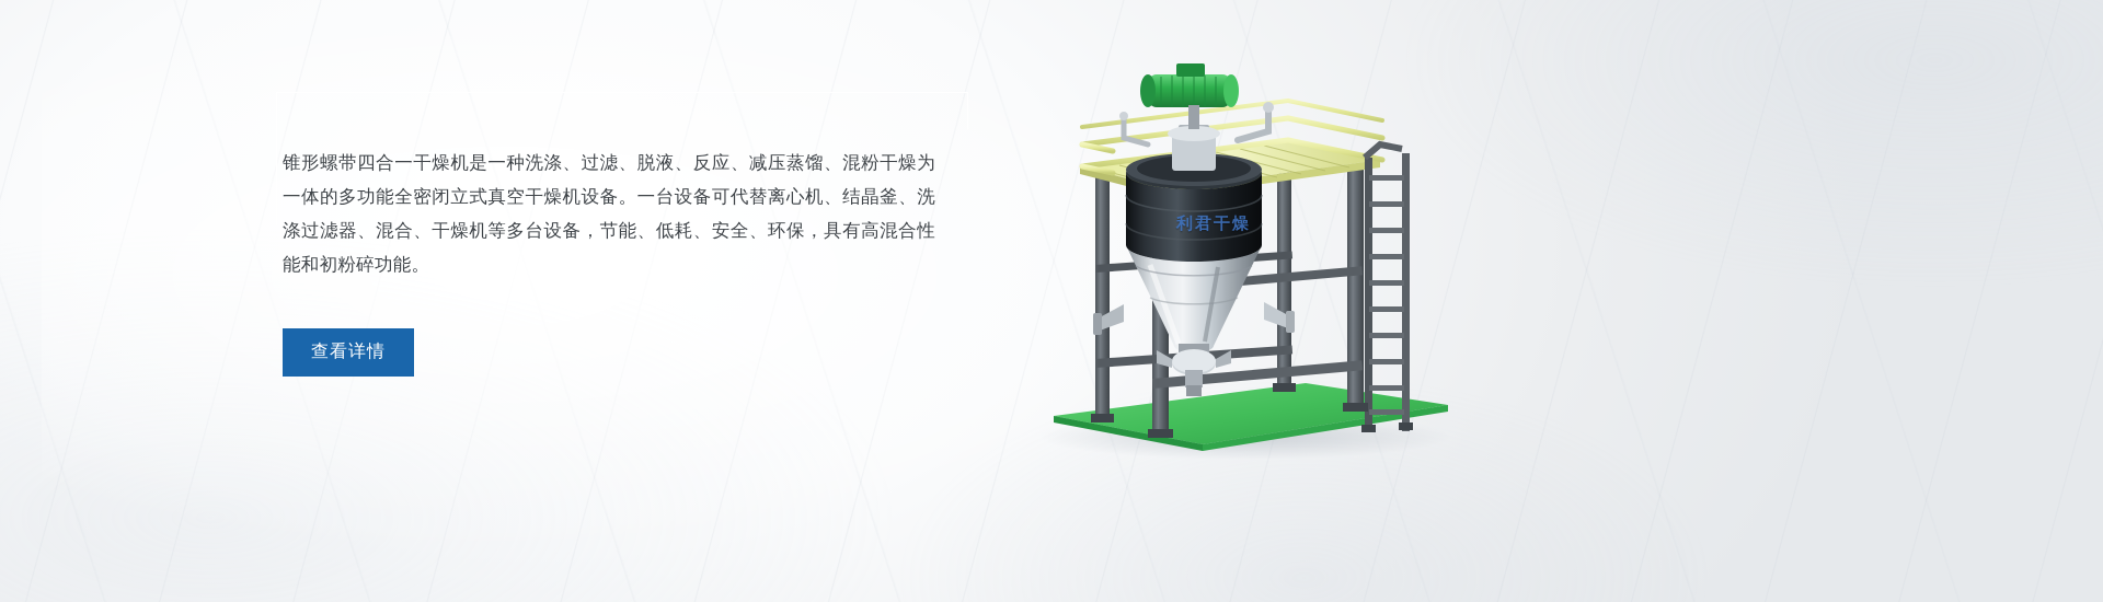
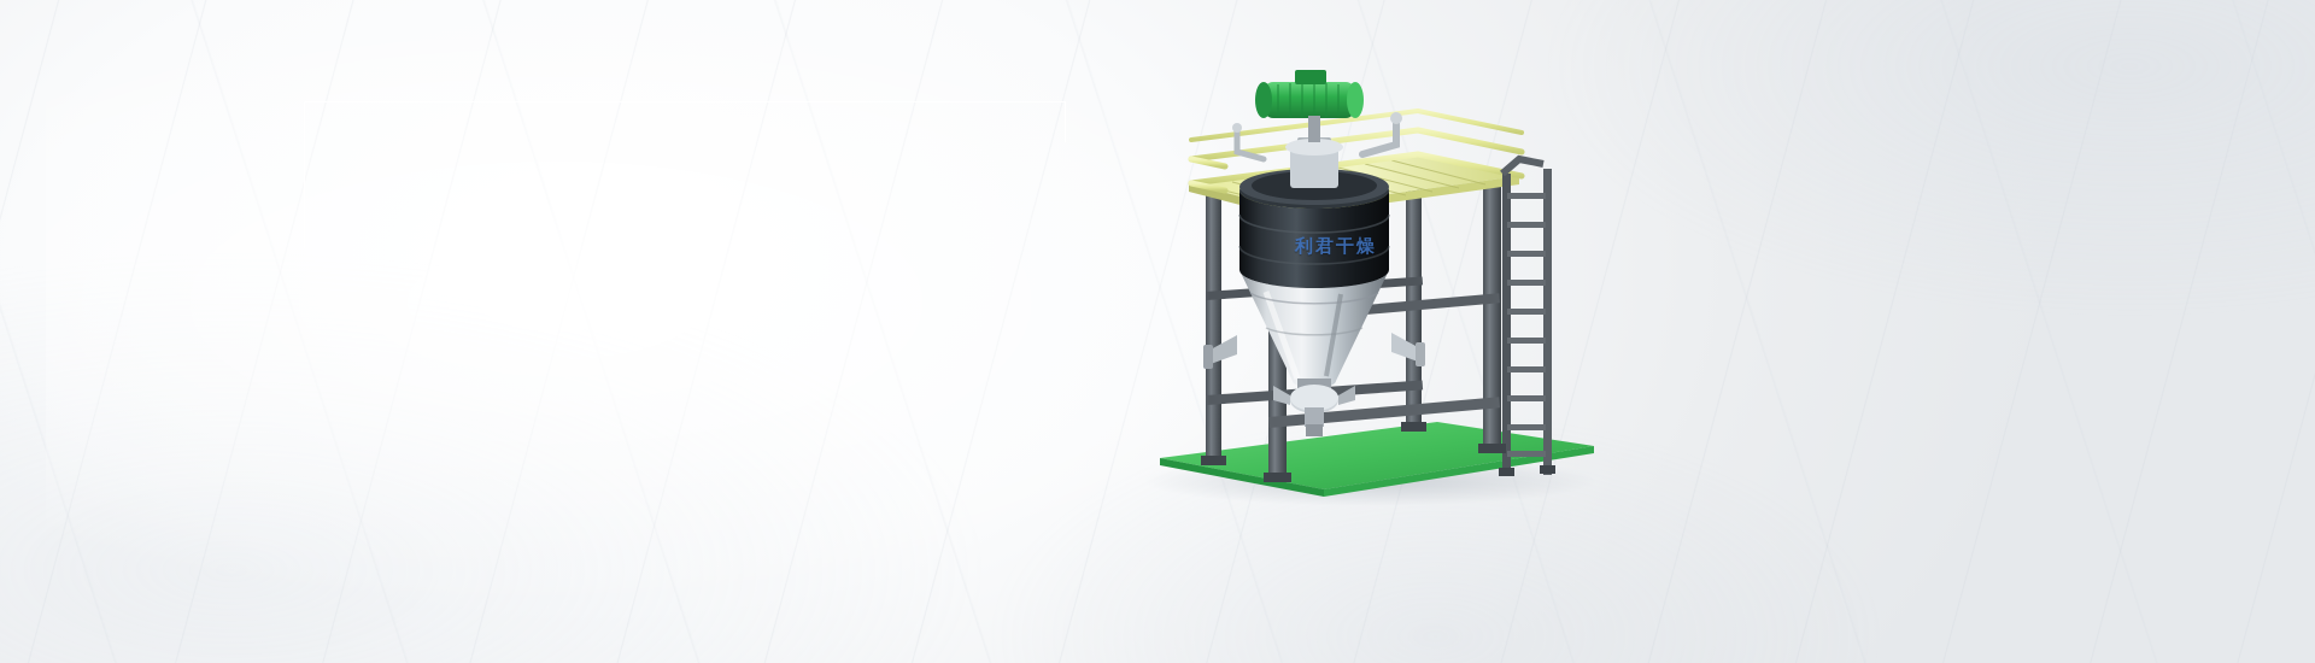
- 锥形螺带四合一干燥机是一种洗涤、过滤、脱液、反应、减压蒸馏、混粉干燥为一体的多功能全密闭立式真空干燥机设备。一台设备可代替离心机、结晶釜、洗涤过滤器、混合、干燥机等多台设备，节能、低耗、安全、环保，具有高混合性能和初粉碎功能。
- 查看详情
  利君干燥
